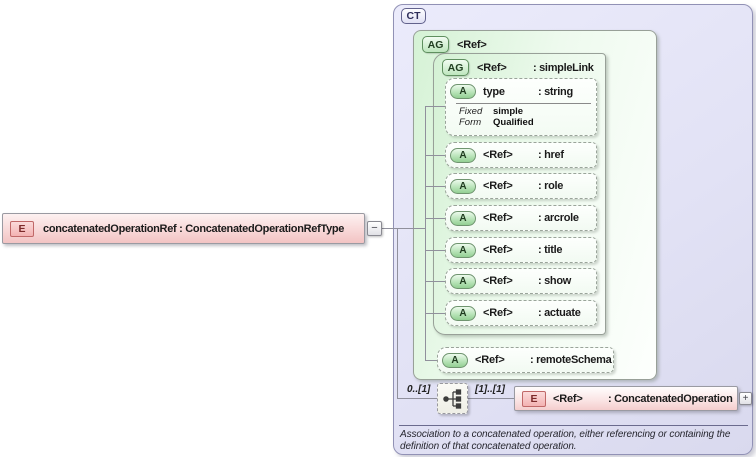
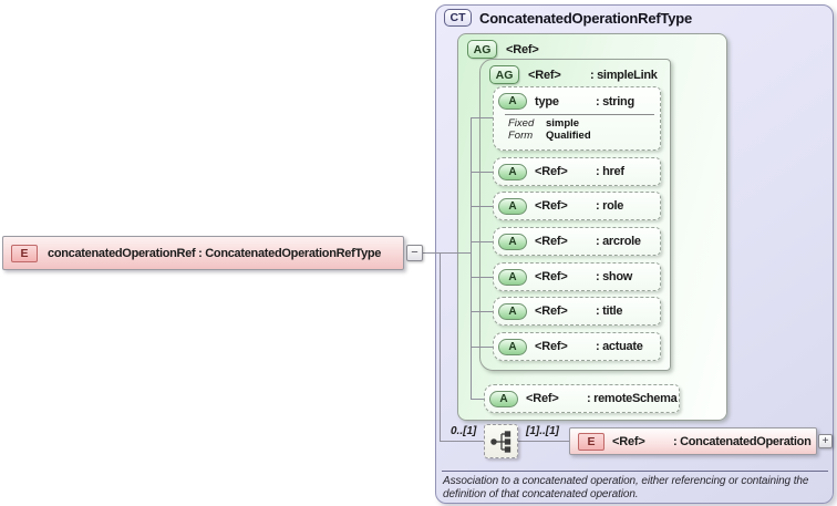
  CT
+ ConcatenatedOperationRefType
  AG
  <Ref>
  AG
  <Ref>
  : simpleLink
  A
  type
  : string
  Fixed
  simple
  Form
  Qualified
  A
  <Ref>
  : href
  A
  <Ref>
  : role
  A
  <Ref>
  : arcrole
  A
  <Ref>
- : title
+ : show
  A
  <Ref>
- : show
+ : title
  A
  <Ref>
  : actuate
  A
  <Ref>
  : remoteSchema
  0..[1]
  [1]..[1]
  E
  <Ref>
  : ConcatenatedOperation
  +
  Association to a concatenated operation, either referencing or containing the definition of that concatenated operation.
  E
  concatenatedOperationRef : ConcatenatedOperationRefType
  −
